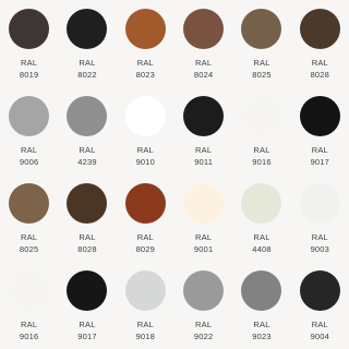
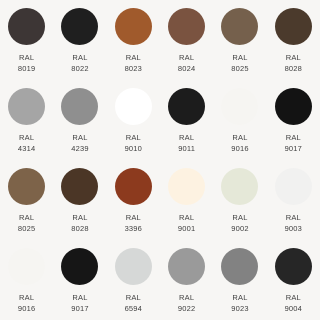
  RAL
  8019
  RAL
  8022
  RAL
  8023
  RAL
  8024
  RAL
  8025
  RAL
  8028
  RAL
- 9006
+ 4314
  RAL
  4239
  RAL
  9010
  RAL
  9011
  RAL
  9016
  RAL
  9017
  RAL
  8025
  RAL
  8028
  RAL
- 8029
+ 3396
  RAL
  9001
  RAL
- 4408
+ 9002
  RAL
  9003
  RAL
  9016
  RAL
  9017
  RAL
- 9018
+ 6594
  RAL
  9022
  RAL
  9023
  RAL
  9004
